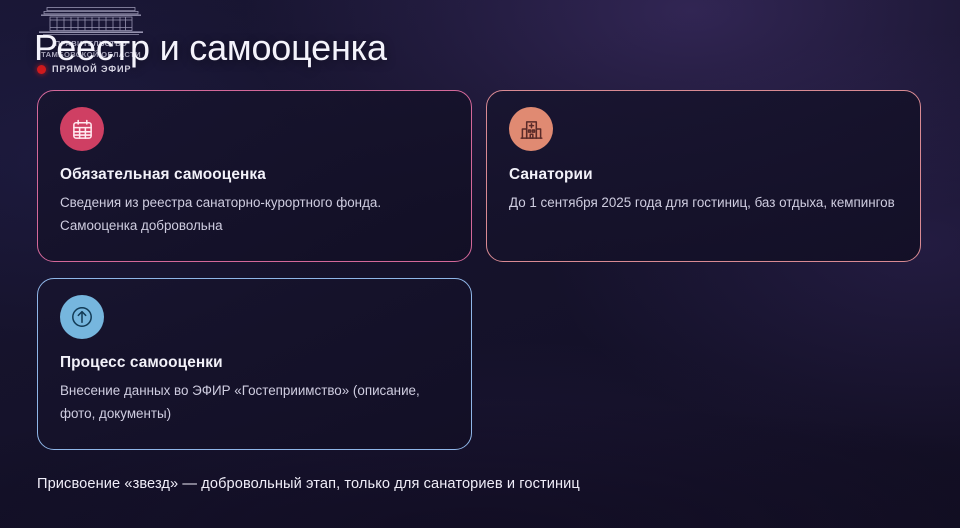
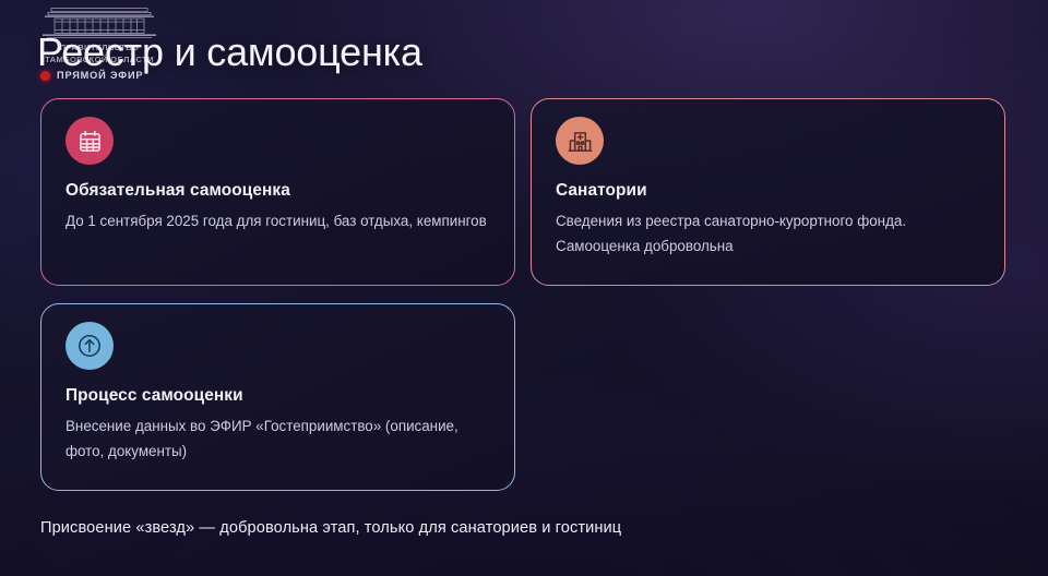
  ПРАВИТЕЛЬСТВО
  ТАМБОВСКОЙ ОБЛАСТИ
  ПРЯМОЙ ЭФИР
  Реестр и самооценка
  Обязательная самооценка
- Сведения из реестра санаторно-курортного фонда. Самооценка добровольна
+ До 1 сентября 2025 года для гостиниц, баз отдыха, кемпингов
  Санатории
- До 1 сентября 2025 года для гостиниц, баз отдыха, кемпингов
+ Сведения из реестра санаторно-курортного фонда. Самооценка добровольна
  Процесс самооценки
  Внесение данных во ЭФИР «Гостеприимство» (описание, фото, документы)
- Присвоение «звезд» — добровольный этап, только для санаториев и гостиниц
+ Присвоение «звезд» — добровольна этап, только для санаториев и гостиниц
